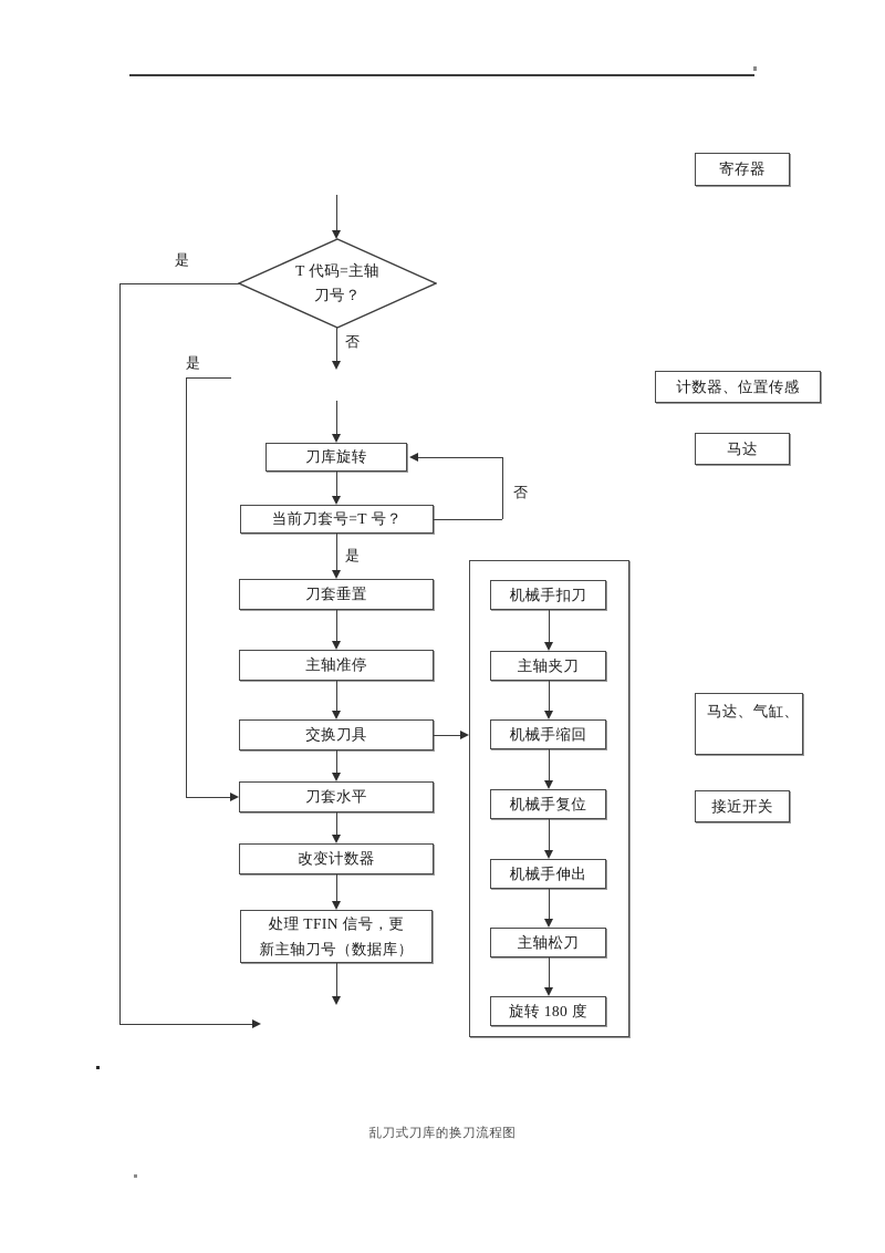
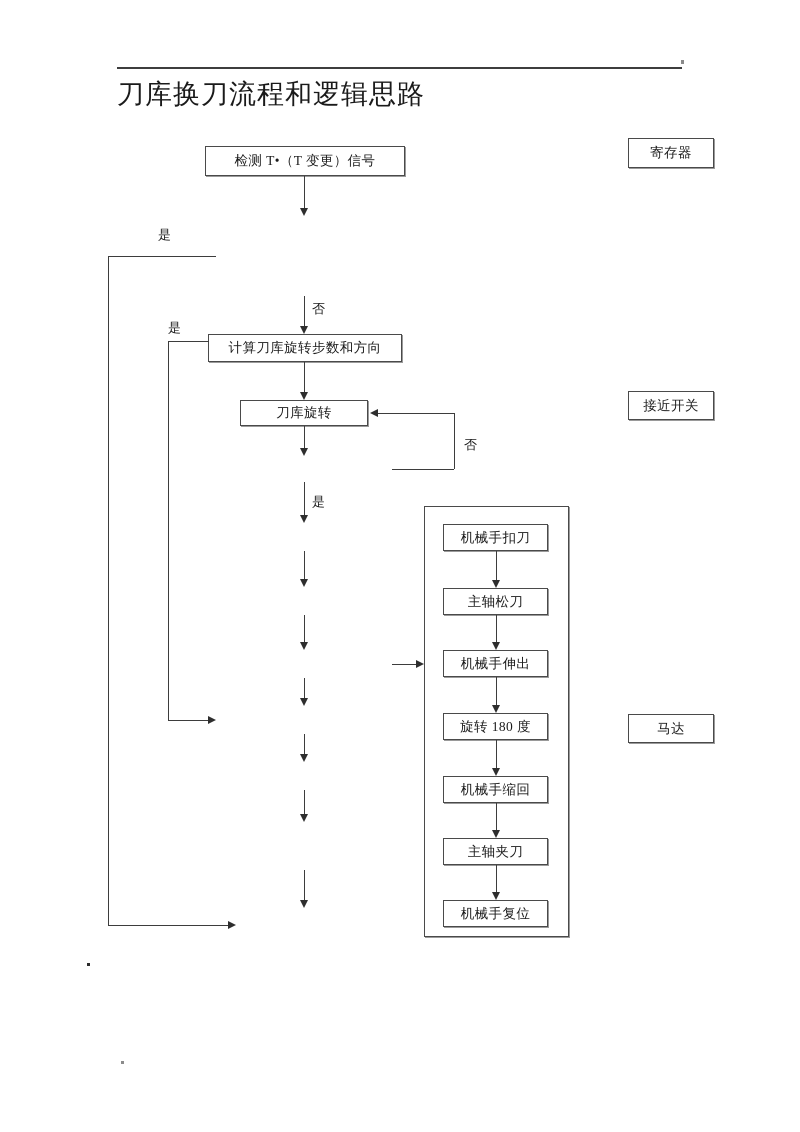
+ 刀库换刀流程和逻辑思路
+ 检测 T•（T 变更）信号
+ 计算刀库旋转步数和方向
  刀库旋转
- 当前刀套号=T 号？
- 刀套垂置
- 主轴准停
- 交换刀具
- 刀套水平
- 改变计数器
- 处理 TFIN 信号，更
- 新主轴刀号（数据库）
- T 代码=主轴
- 刀号？
  机械手扣刀
- 主轴夹刀
+ 主轴松刀
- 机械手缩回
+ 机械手伸出
- 机械手复位
+ 旋转 180 度
- 机械手伸出
+ 机械手缩回
- 主轴松刀
+ 主轴夹刀
- 旋转 180 度
+ 机械手复位
  寄存器
- 计数器、位置传感
- 马达
+ 接近开关
- 马达、气缸、
- 接近开关
+ 马达
  是
  否
  是
  否
  是
- 乱刀式刀库的换刀流程图
